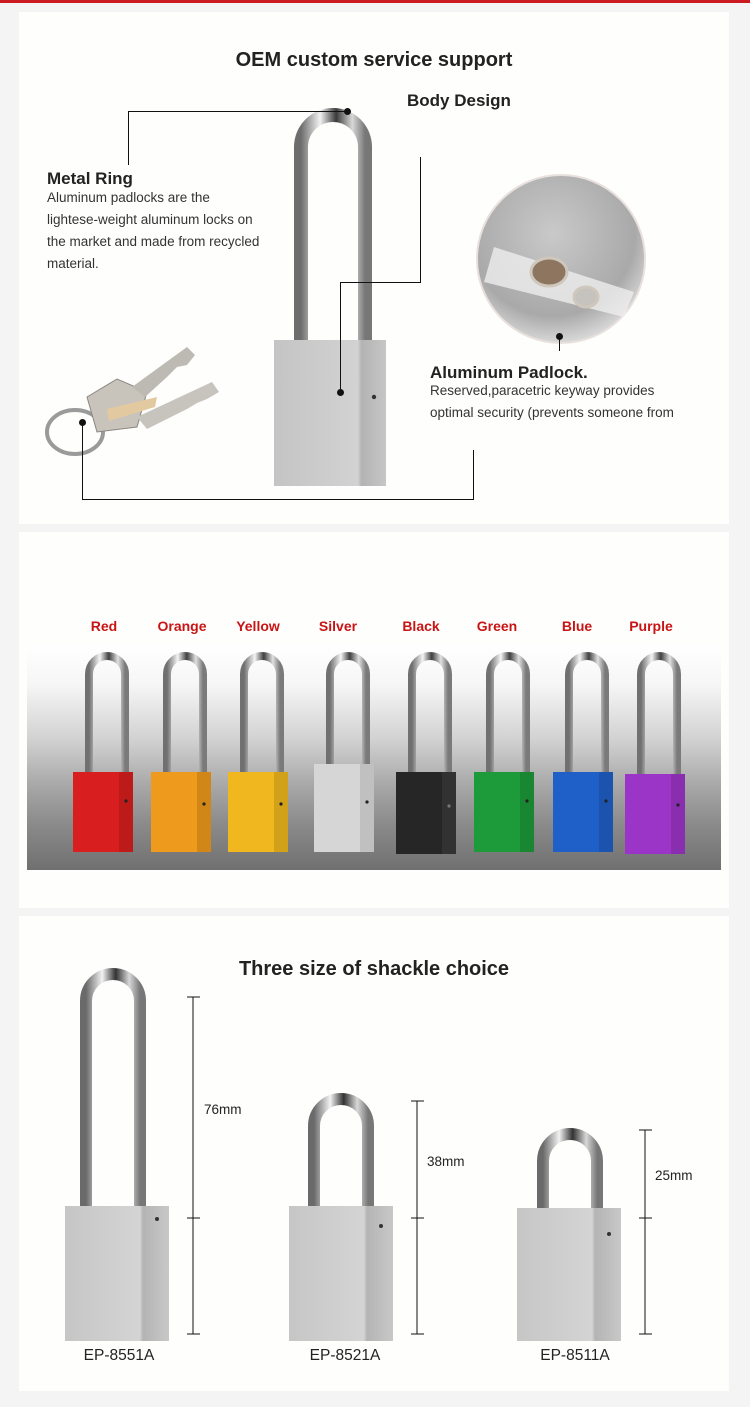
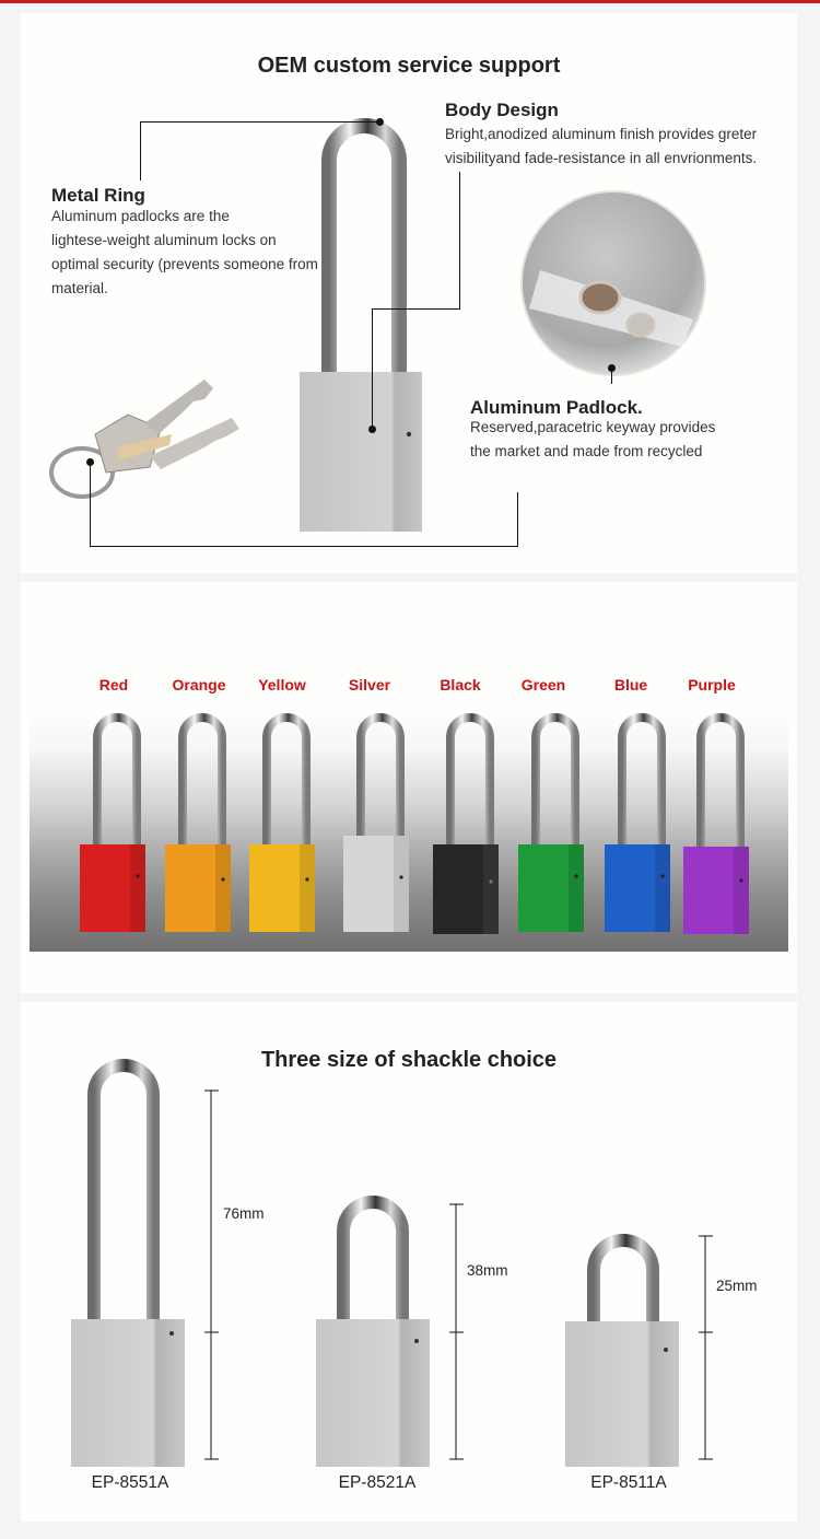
  OEM custom service support
  Metal Ring
  Aluminum padlocks are the
  lightese-weight aluminum locks on
- the market and made from recycled
+ optimal security (prevents someone from
  material.
  Body Design
+ Bright,anodized aluminum finish provides greter
+ visibilityand fade-resistance in all envrionments.
  Aluminum Padlock.
  Reserved,paracetric keyway provides
- optimal security (prevents someone from
+ the market and made from recycled
  Red
  Orange
  Yellow
  Silver
  Black
  Green
  Blue
  Purple
  Three size of shackle choice
  76mm
  38mm
  25mm
  EP-8551A
  EP-8521A
  EP-8511A
